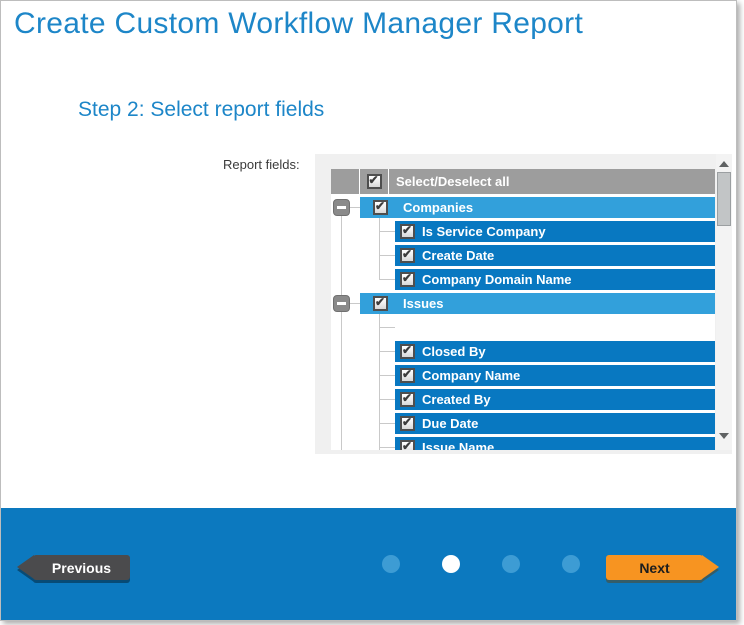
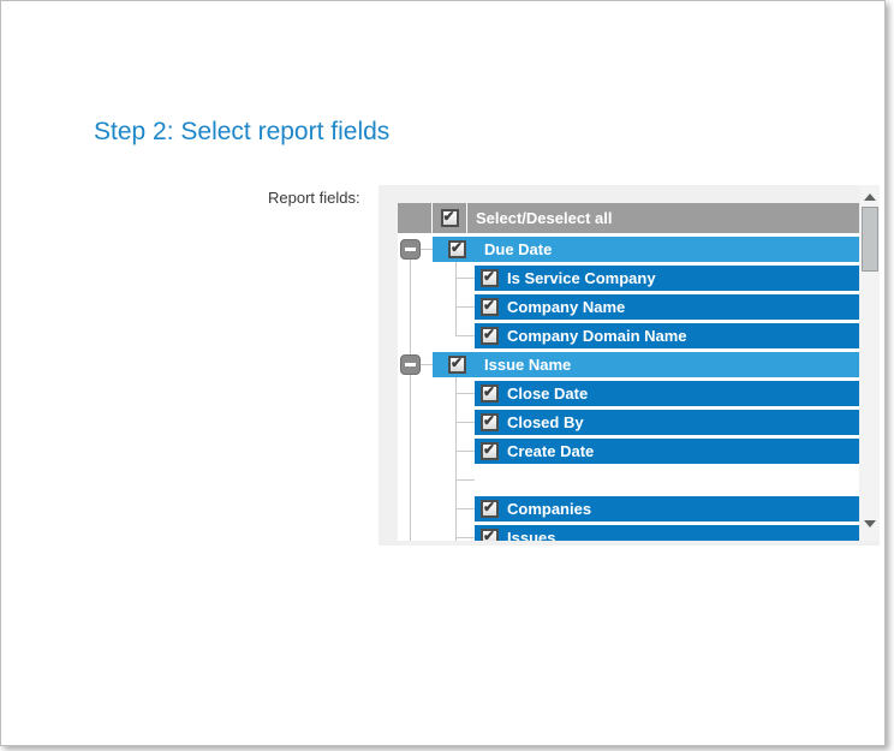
- Create Custom Workflow Manager Report
  Step 2: Select report fields
  Report fields:
  Select/Deselect all
- Companies
+ Due Date
  Is Service Company
- Create Date
+ Company Name
  Company Domain Name
- Issues
+ Issue Name
+ Close Date
  Closed By
- Company Name
+ Create Date
- Created By
- Due Date
+ Companies
- Issue Name
+ Issues
- Previous
- Next
